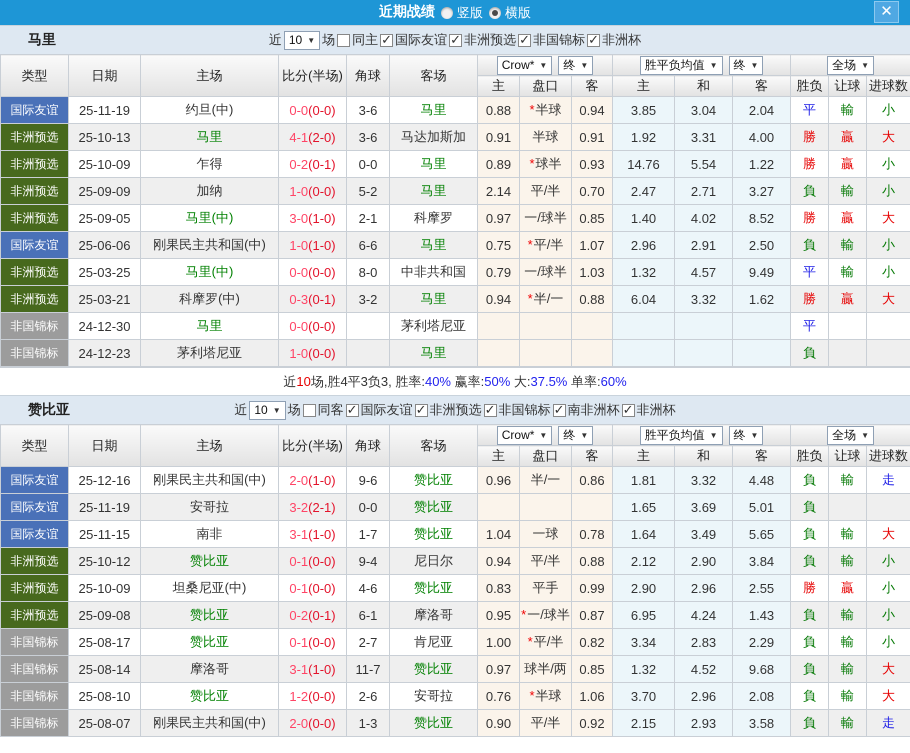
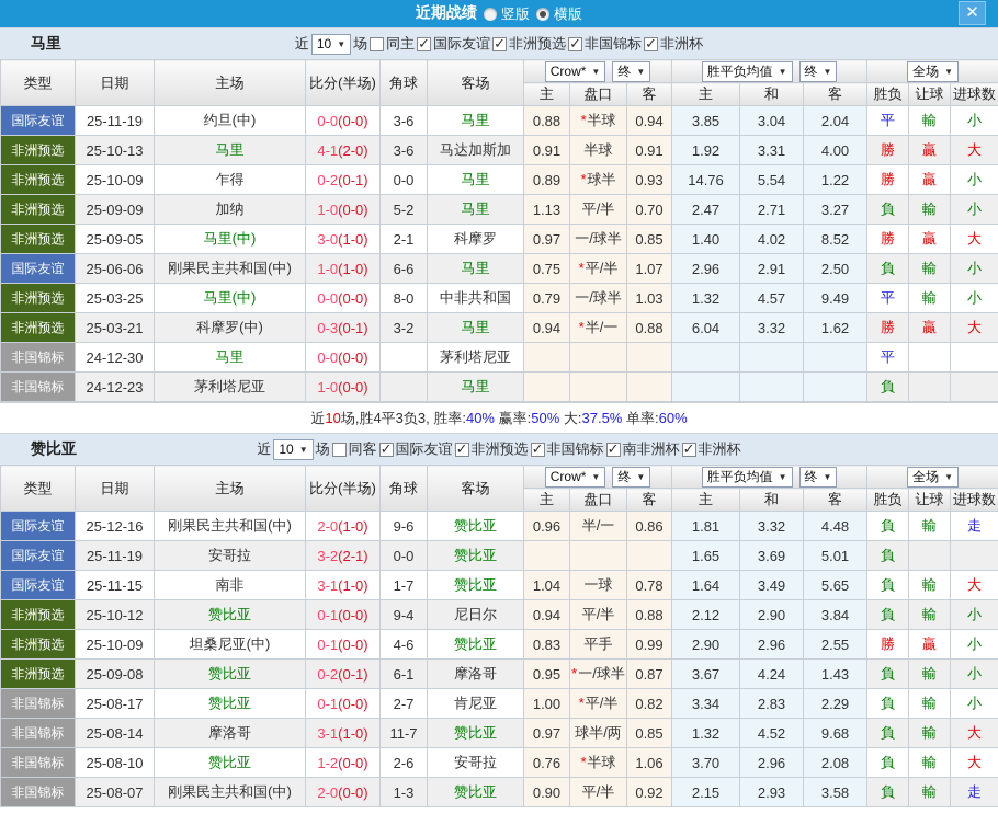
  近期战绩
  竖版 横版
  ✕
  马里
  近
  10
  ▼
  场
  同主
  国际友谊
  非洲预选
  非国锦标
  非洲杯
  类型	日期	主场	比分(半场)	角球	客场	Crow* ▼ 终 ▼	胜平负均值 ▼ 终 ▼	全场 ▼
  主	盘口	客	主	和	客	胜负	让球	进球数
  国际友谊	25-11-19	约旦(中)	0-0(0-0)	3-6	马里	0.88	*半球	0.94	3.85	3.04	2.04	平	輸	小
  非洲预选	25-10-13	马里	4-1(2-0)	3-6	马达加斯加	0.91	半球	0.91	1.92	3.31	4.00	勝	贏	大
  非洲预选	25-10-09	乍得	0-2(0-1)	0-0	马里	0.89	*球半	0.93	14.76	5.54	1.22	勝	贏	小
- 非洲预选	25-09-09	加纳	1-0(0-0)	5-2	马里	2.14	平/半	0.70	2.47	2.71	3.27	負	輸	小
+ 非洲预选	25-09-09	加纳	1-0(0-0)	5-2	马里	1.13	平/半	0.70	2.47	2.71	3.27	負	輸	小
  非洲预选	25-09-05	马里(中)	3-0(1-0)	2-1	科摩罗	0.97	一/球半	0.85	1.40	4.02	8.52	勝	贏	大
  国际友谊	25-06-06	刚果民主共和国(中)	1-0(1-0)	6-6	马里	0.75	*平/半	1.07	2.96	2.91	2.50	負	輸	小
  非洲预选	25-03-25	马里(中)	0-0(0-0)	8-0	中非共和国	0.79	一/球半	1.03	1.32	4.57	9.49	平	輸	小
  非洲预选	25-03-21	科摩罗(中)	0-3(0-1)	3-2	马里	0.94	*半/一	0.88	6.04	3.32	1.62	勝	贏	大
  非国锦标	24-12-30	马里	0-0(0-0)		茅利塔尼亚							平
  非国锦标	24-12-23	茅利塔尼亚	1-0(0-0)		马里							負
  近10场,胜4平3负3, 胜率:40% 赢率:50% 大:37.5% 单率:60%
  赞比亚
  近
  10
  ▼
  场
  同客
  国际友谊
  非洲预选
  非国锦标
  南非洲杯
  非洲杯
  类型	日期	主场	比分(半场)	角球	客场	Crow* ▼ 终 ▼	胜平负均值 ▼ 终 ▼	全场 ▼
  主	盘口	客	主	和	客	胜负	让球	进球数
  国际友谊	25-12-16	刚果民主共和国(中)	2-0(1-0)	9-6	赞比亚	0.96	半/一	0.86	1.81	3.32	4.48	負	輸	走
  国际友谊	25-11-19	安哥拉	3-2(2-1)	0-0	赞比亚				1.65	3.69	5.01	負
  国际友谊	25-11-15	南非	3-1(1-0)	1-7	赞比亚	1.04	一球	0.78	1.64	3.49	5.65	負	輸	大
  非洲预选	25-10-12	赞比亚	0-1(0-0)	9-4	尼日尔	0.94	平/半	0.88	2.12	2.90	3.84	負	輸	小
  非洲预选	25-10-09	坦桑尼亚(中)	0-1(0-0)	4-6	赞比亚	0.83	平手	0.99	2.90	2.96	2.55	勝	贏	小
- 非洲预选	25-09-08	赞比亚	0-2(0-1)	6-1	摩洛哥	0.95	*一/球半	0.87	6.95	4.24	1.43	負	輸	小
+ 非洲预选	25-09-08	赞比亚	0-2(0-1)	6-1	摩洛哥	0.95	*一/球半	0.87	3.67	4.24	1.43	負	輸	小
  非国锦标	25-08-17	赞比亚	0-1(0-0)	2-7	肯尼亚	1.00	*平/半	0.82	3.34	2.83	2.29	負	輸	小
  非国锦标	25-08-14	摩洛哥	3-1(1-0)	11-7	赞比亚	0.97	球半/两	0.85	1.32	4.52	9.68	負	輸	大
  非国锦标	25-08-10	赞比亚	1-2(0-0)	2-6	安哥拉	0.76	*半球	1.06	3.70	2.96	2.08	負	輸	大
  非国锦标	25-08-07	刚果民主共和国(中)	2-0(0-0)	1-3	赞比亚	0.90	平/半	0.92	2.15	2.93	3.58	負	輸	走
